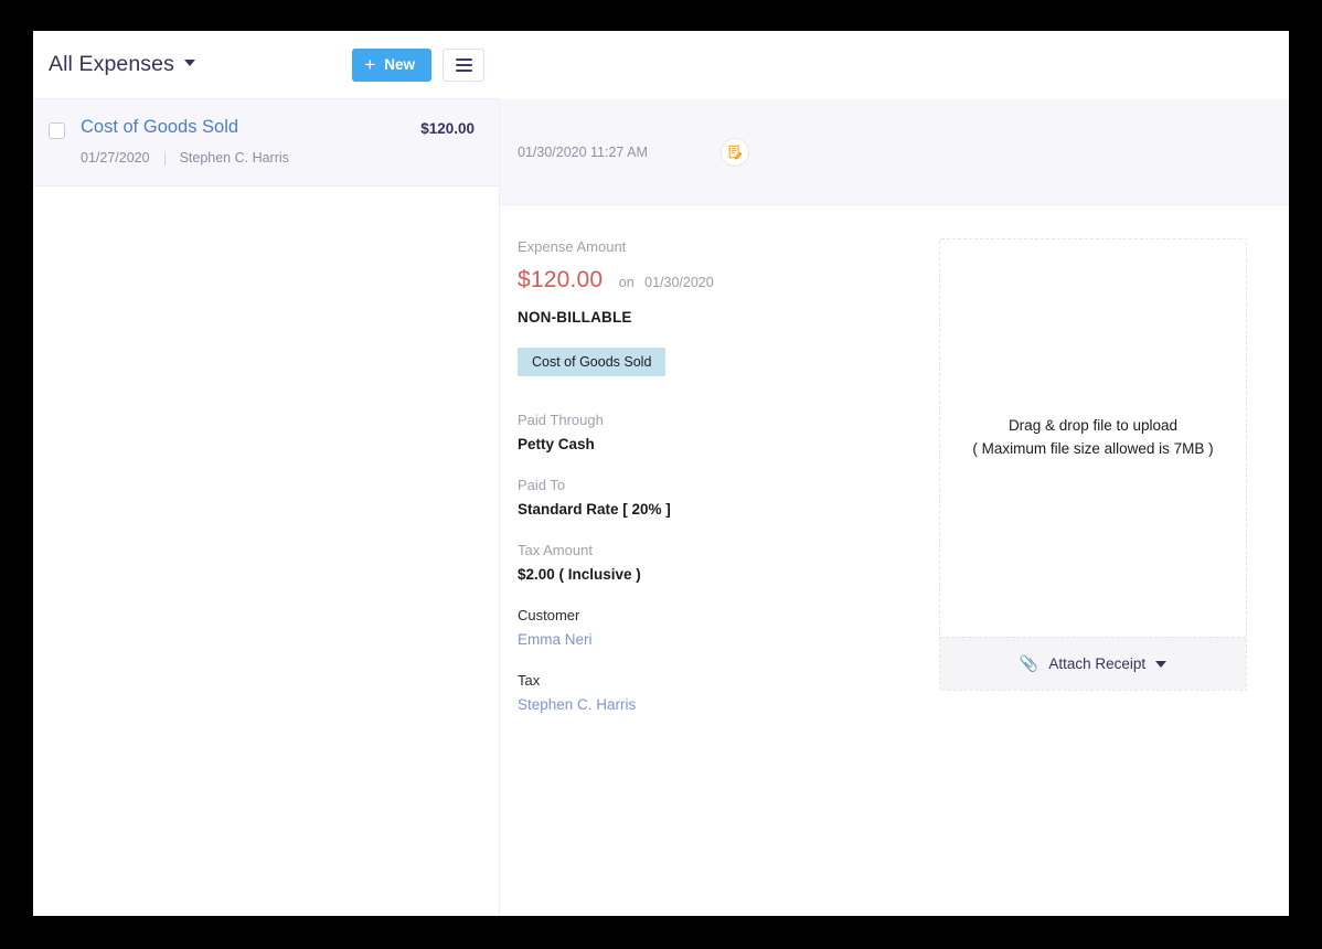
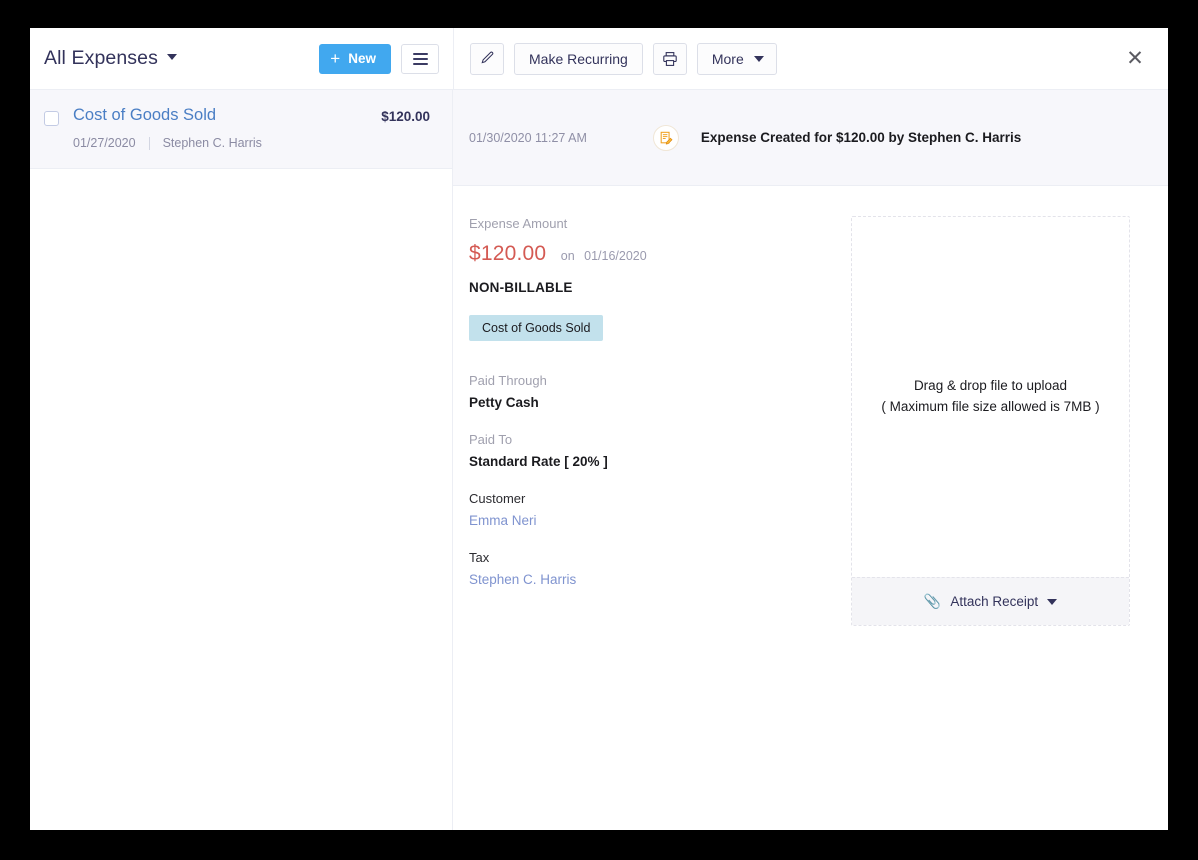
  All Expenses
  +
  New
+ Make Recurring
+ More
+ ✕
  Cost of Goods Sold
  $120.00
  01/27/2020
  Stephen C. Harris
  01/30/2020 11:27 AM
+ Expense Created for $120.00 by Stephen C. Harris
  Expense Amount
- $120.00 on 01/30/2020
+ $120.00 on 01/16/2020
  NON-BILLABLE
  Cost of Goods Sold
  Paid Through
  Petty Cash
  Paid To
  Standard Rate [ 20% ]
- Tax Amount
- $2.00 ( Inclusive )
  Customer
  Emma Neri
  Tax
  Stephen C. Harris
  Drag & drop file to upload
  ( Maximum file size allowed is 7MB )
  📎
  Attach Receipt
